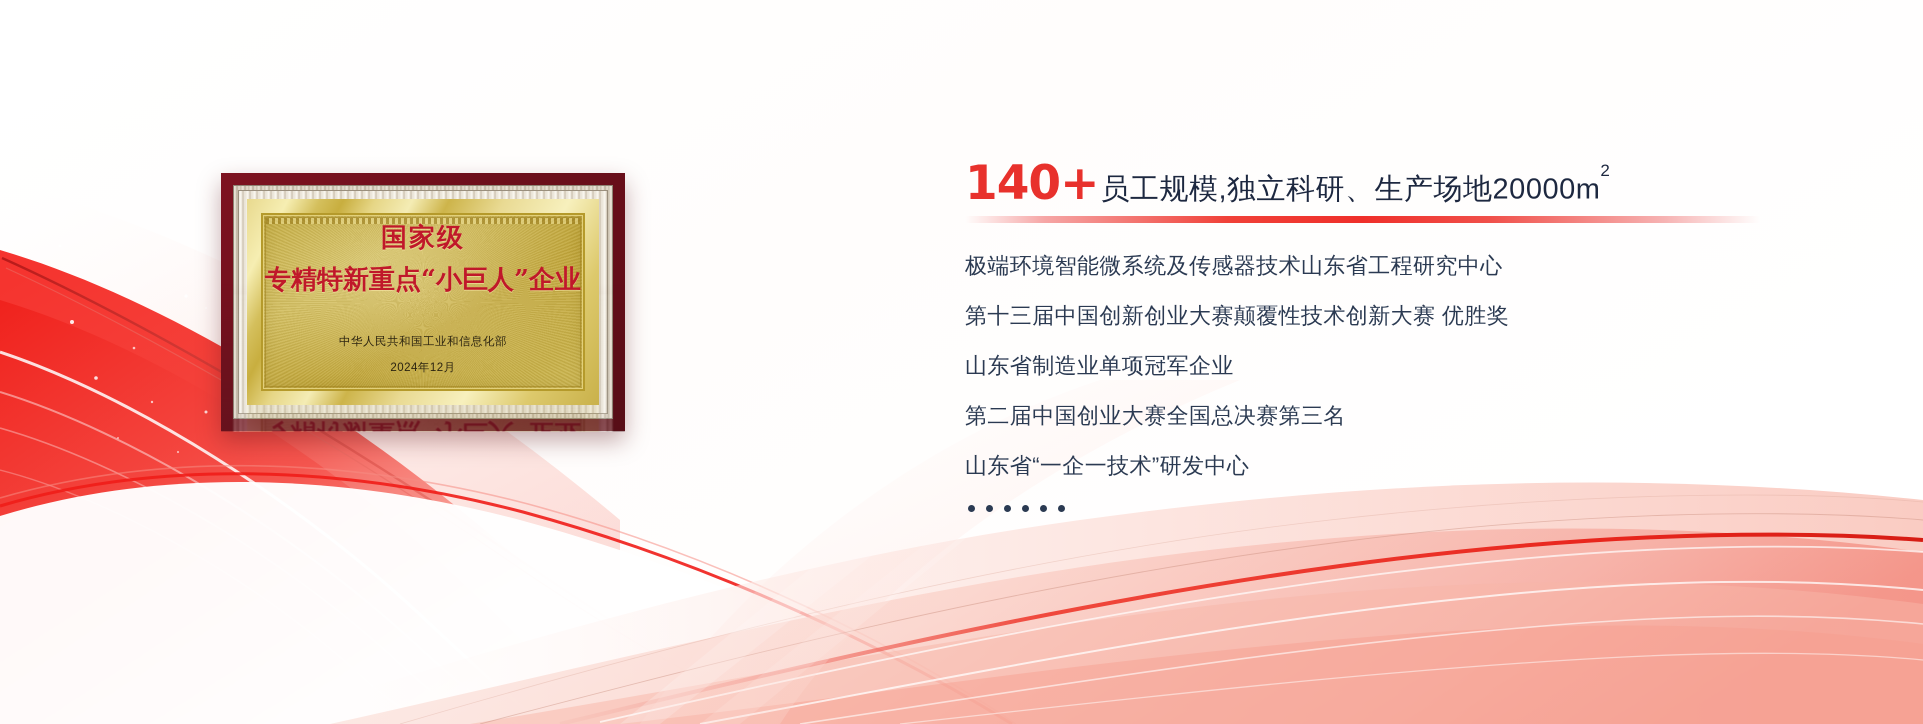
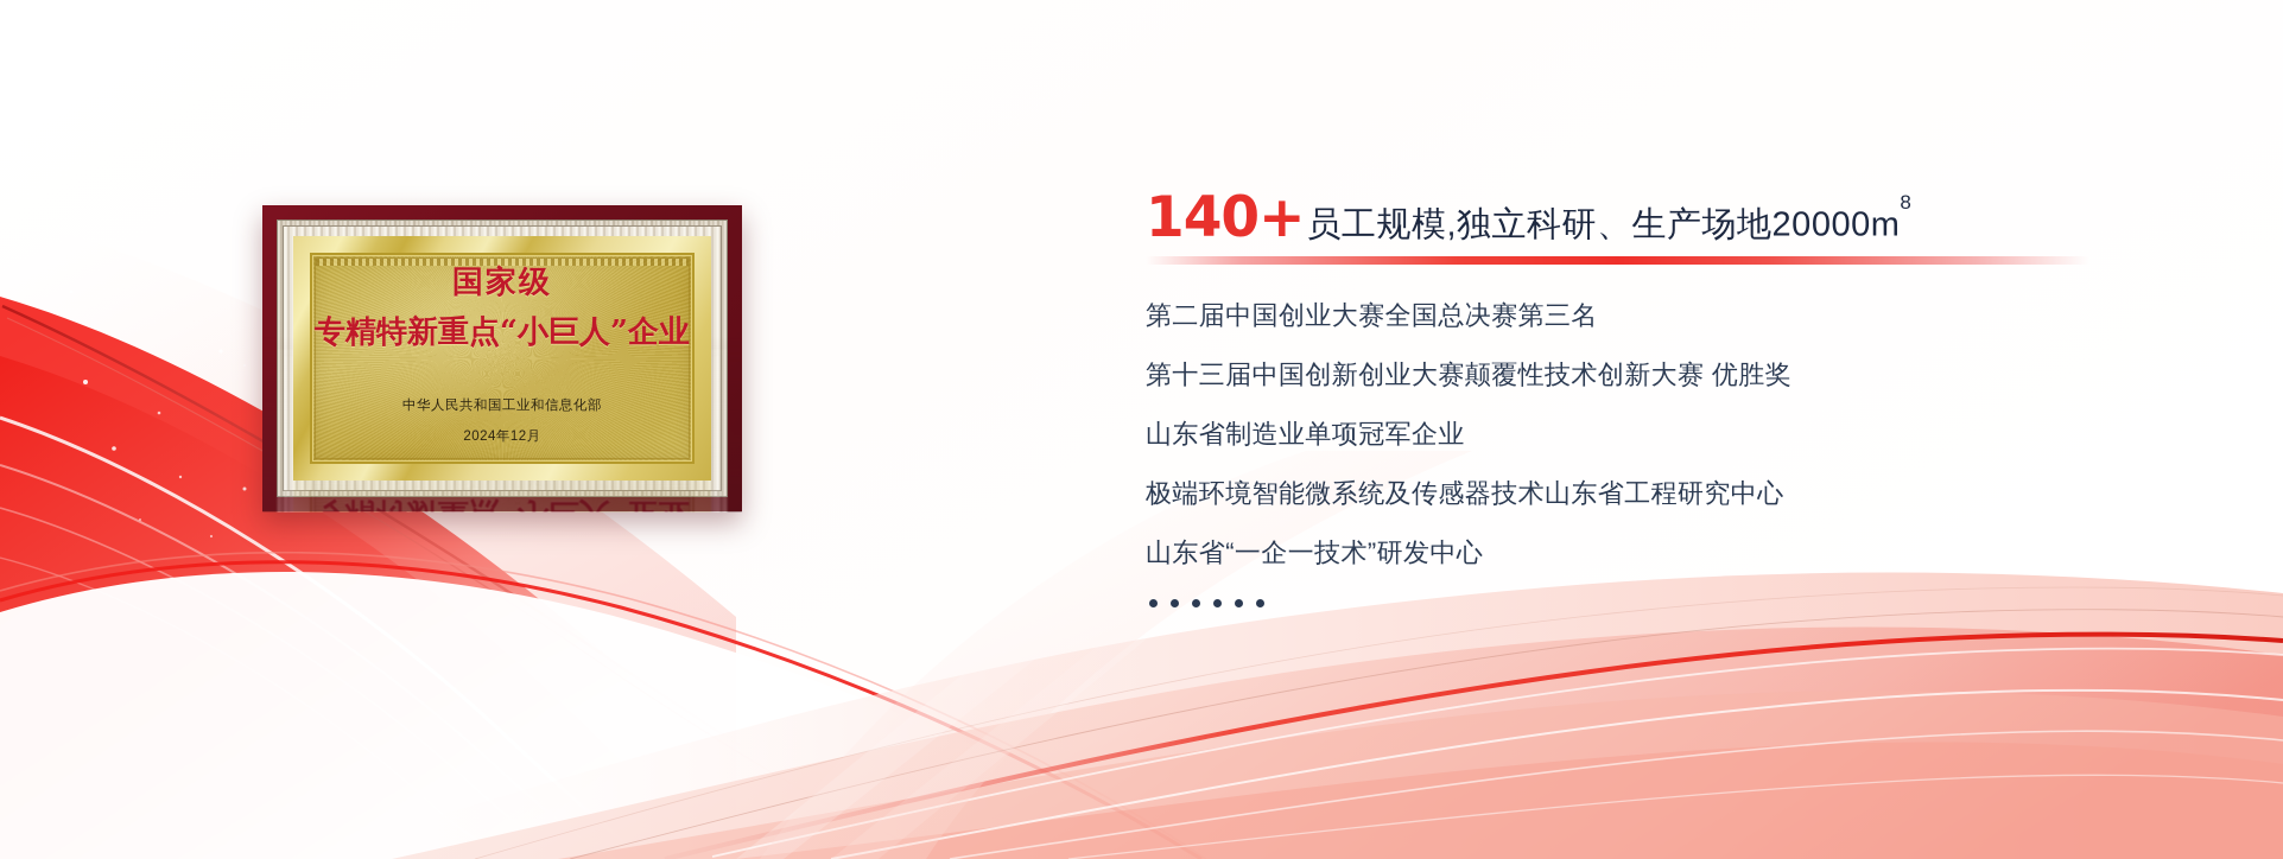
  国家级
  专精特新重点“小巨人”企业
  中华人民共和国工业和信息化部
  2024年12月
  140+
- 员工规模,独立科研、生产场地20000m2
+ 员工规模,独立科研、生产场地20000m8
- 极端环境智能微系统及传感器技术山东省工程研究中心
+ 第二届中国创业大赛全国总决赛第三名
  第十三届中国创新创业大赛颠覆性技术创新大赛 优胜奖
  山东省制造业单项冠军企业
- 第二届中国创业大赛全国总决赛第三名
+ 极端环境智能微系统及传感器技术山东省工程研究中心
  山东省“一企一技术”研发中心
